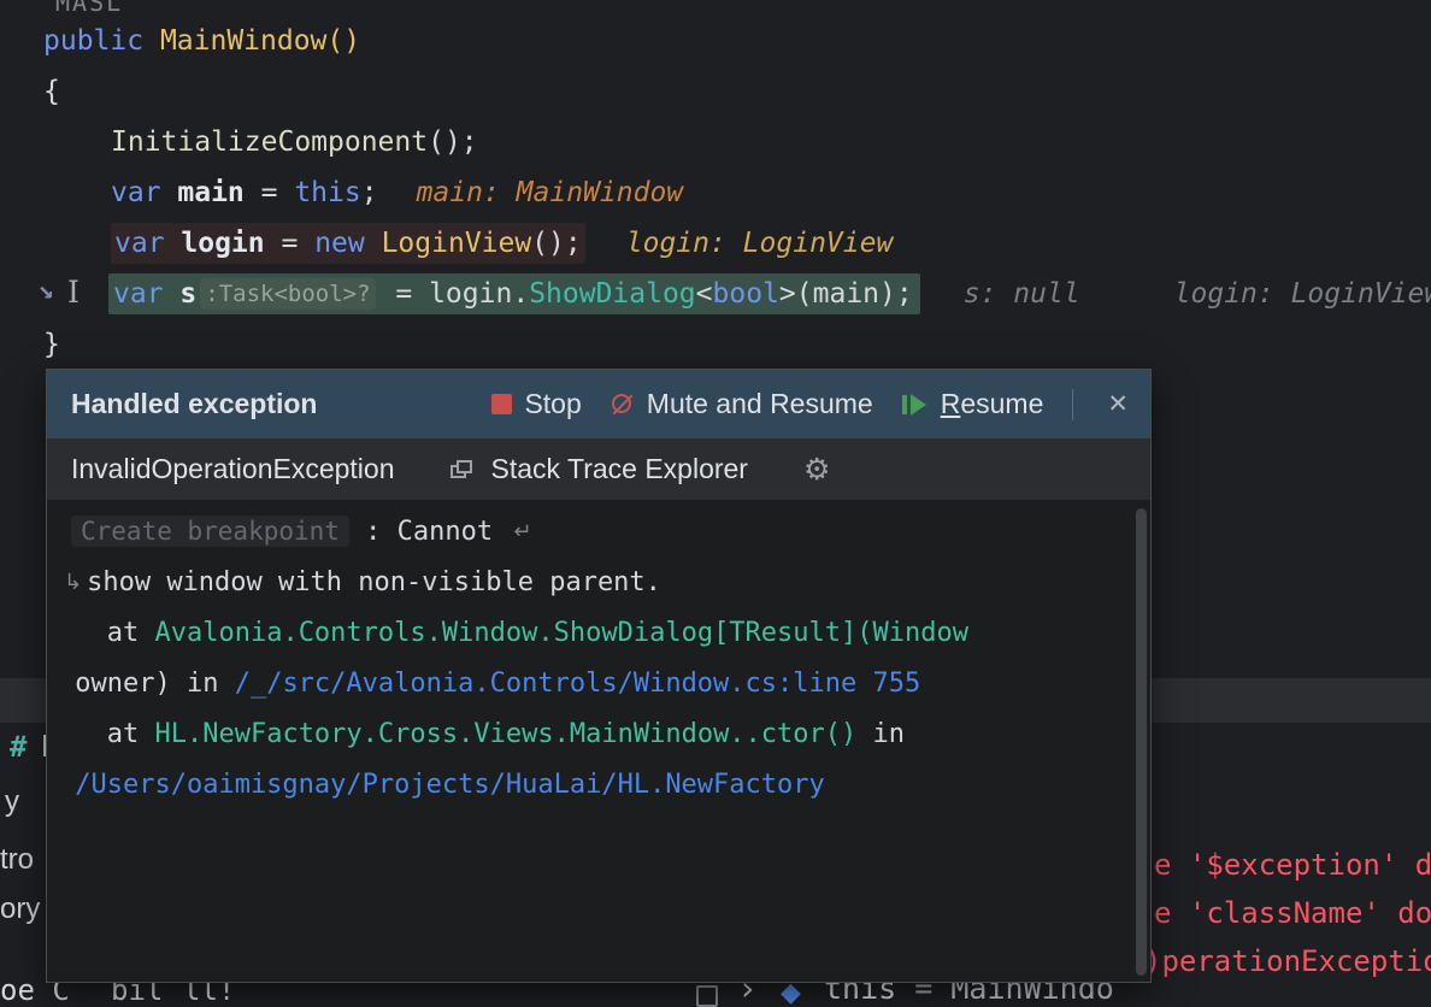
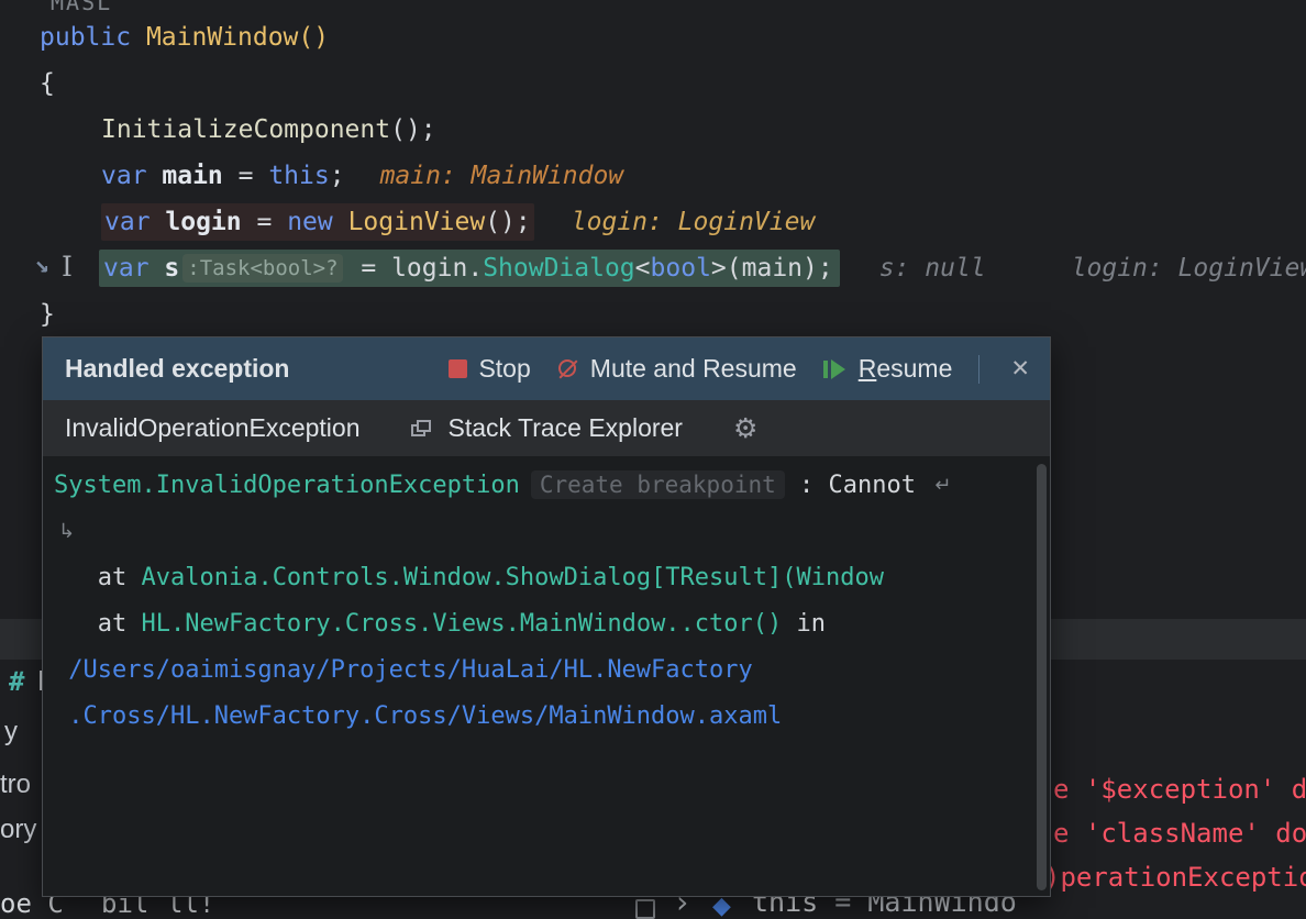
  MASL
  public
  MainWindow()
  {
  InitializeComponent
  ();
  var
  main
  =
  this
  ;
  main: MainWindow
  var
  login
  =
  new
  LoginView
  ();
  login: LoginView
  var
  s
  :Task<bool>?
  =
  login
  .
  ShowDialog
  <
  bool
  >(
  main
  );
  s: null
  login: LoginVie
  }
  I
  #
  y
  tro
  ory
  e '$exception' d
  e 'className' do
  )perationExcepti
  Handled exception
  Stop
  Mute and Resume
  Resume
  ✕
  InvalidOperationException
  Stack Trace Explorer
  ⚙
+ System.InvalidOperationException
  Create breakpoint
  : Cannot
  ↵
  ↳
- show window with non-visible parent.
  at
  Avalonia.Controls.Window.ShowDialog[TResult](Window
- owner) in
- /_/src/Avalonia.Controls/Window.cs:line 755
  at
  HL.NewFactory.Cross.Views.MainWindow..ctor()
  in
  /Users/oaimisgnay/Projects/HuaLai/HL.NewFactory
+ .Cross/HL.NewFactory.Cross/Views/MainWindow.axaml
  oe C
  bil
  ll!
  ›
  ◆
  this
  =
  MainWindo
